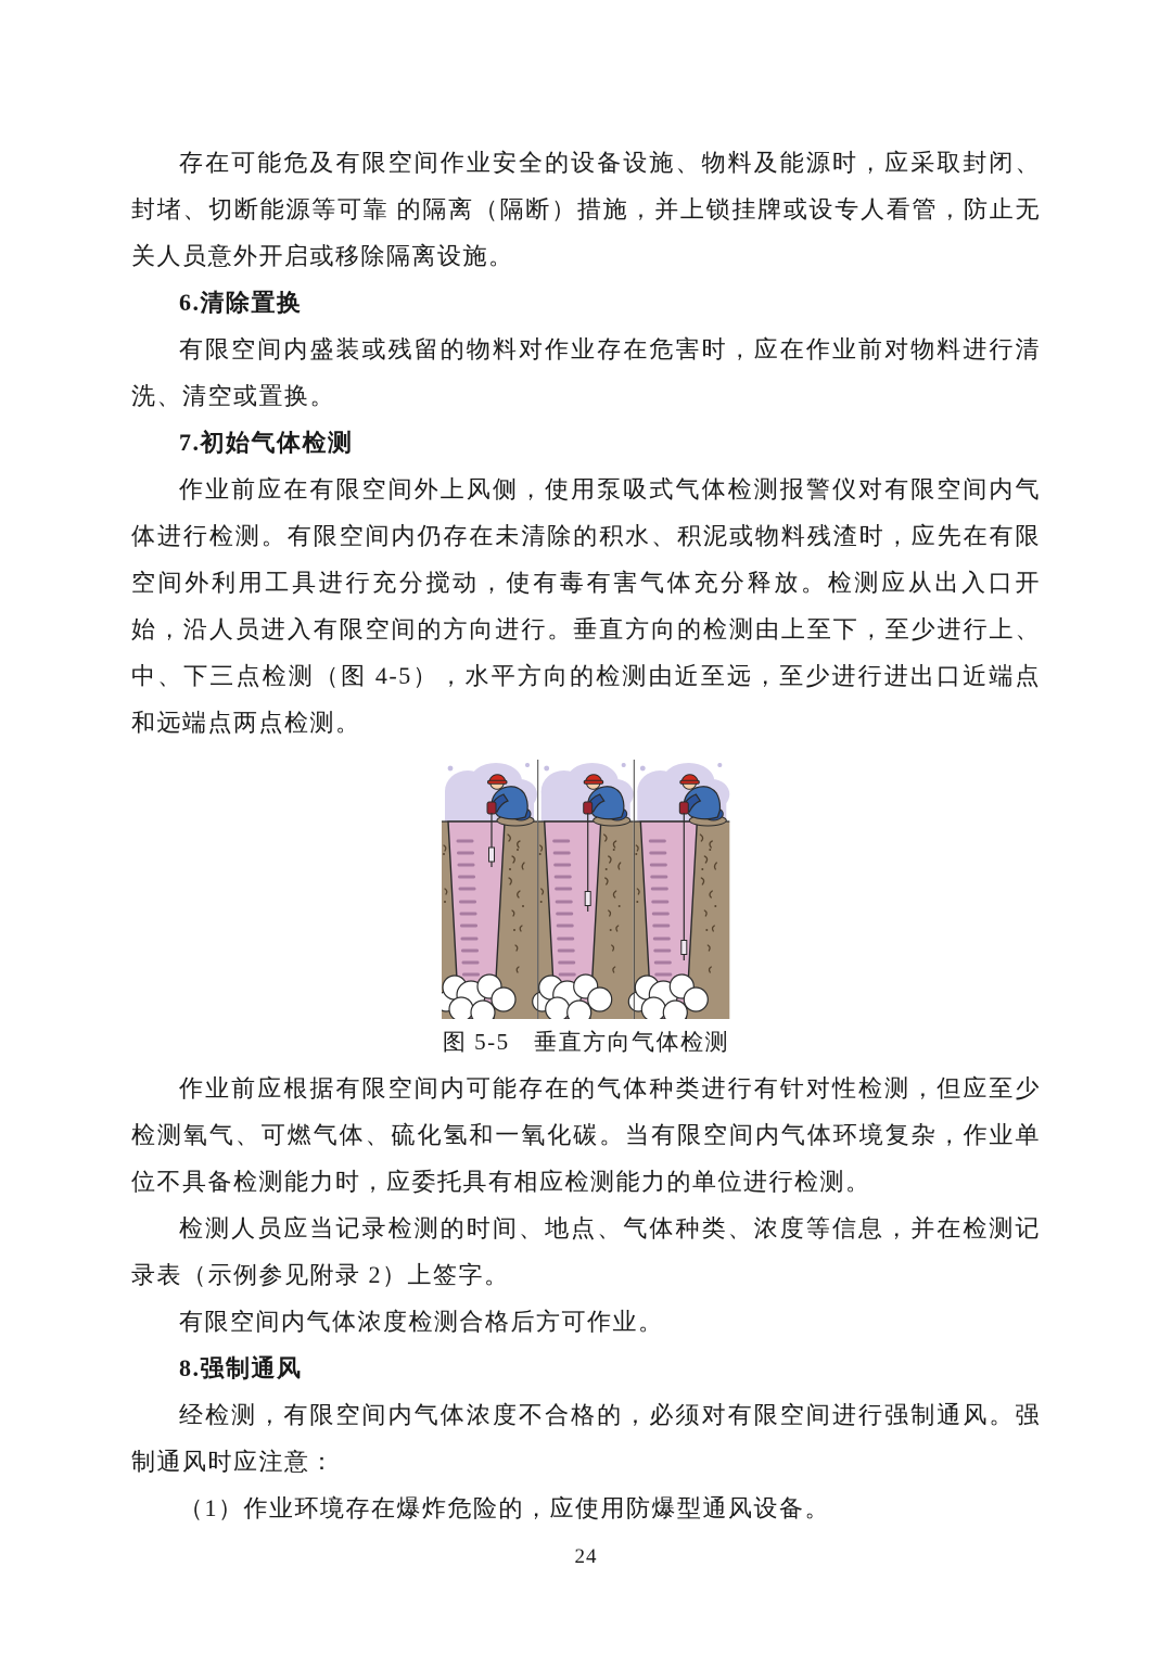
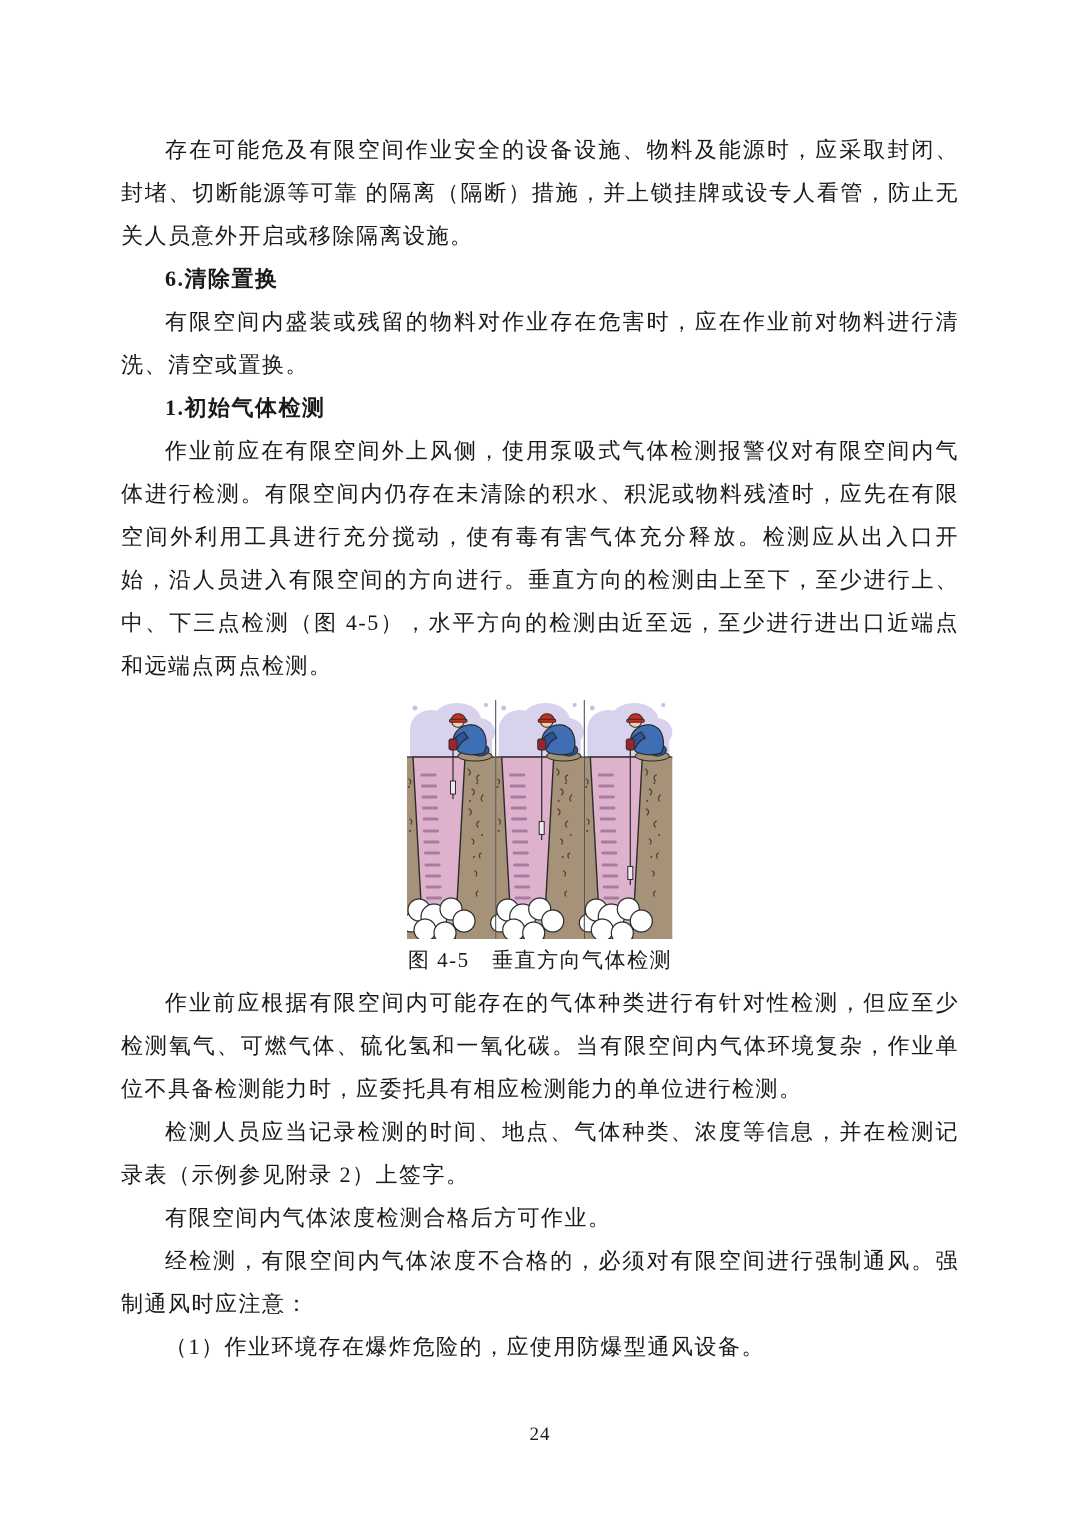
  存在可能危及有限空间作业安全的设备设施、物料及能源时，应采取封闭、封堵、切断能源等可靠 的隔离（隔断）措施，并上锁挂牌或设专人看管，防止无关人员意外开启或移除隔离设施。
  6.清除置换
  有限空间内盛装或残留的物料对作业存在危害时，应在作业前对物料进行清洗、清空或置换。
- 7.初始气体检测
+ 1.初始气体检测
  作业前应在有限空间外上风侧，使用泵吸式气体检测报警仪对有限空间内气体进行检测。有限空间内仍存在未清除的积水、积泥或物料残渣时，应先在有限空间外利用工具进行充分搅动，使有毒有害气体充分释放。检测应从出入口开始，沿人员进入有限空间的方向进行。垂直方向的检测由上至下，至少进行上、中、下三点检测（图 4-5），水平方向的检测由近至远，至少进行进出口近端点和远端点两点检测。
- 图 5-5 垂直方向气体检测
+ 图 4-5 垂直方向气体检测
  作业前应根据有限空间内可能存在的气体种类进行有针对性检测，但应至少检测氧气、可燃气体、硫化氢和一氧化碳。当有限空间内气体环境复杂，作业单位不具备检测能力时，应委托具有相应检测能力的单位进行检测。
  检测人员应当记录检测的时间、地点、气体种类、浓度等信息，并在检测记录表（示例参见附录 2）上签字。
  有限空间内气体浓度检测合格后方可作业。
- 8.强制通风
  经检测，有限空间内气体浓度不合格的，必须对有限空间进行强制通风。强制通风时应注意：
  （1）作业环境存在爆炸危险的，应使用防爆型通风设备。
  24
